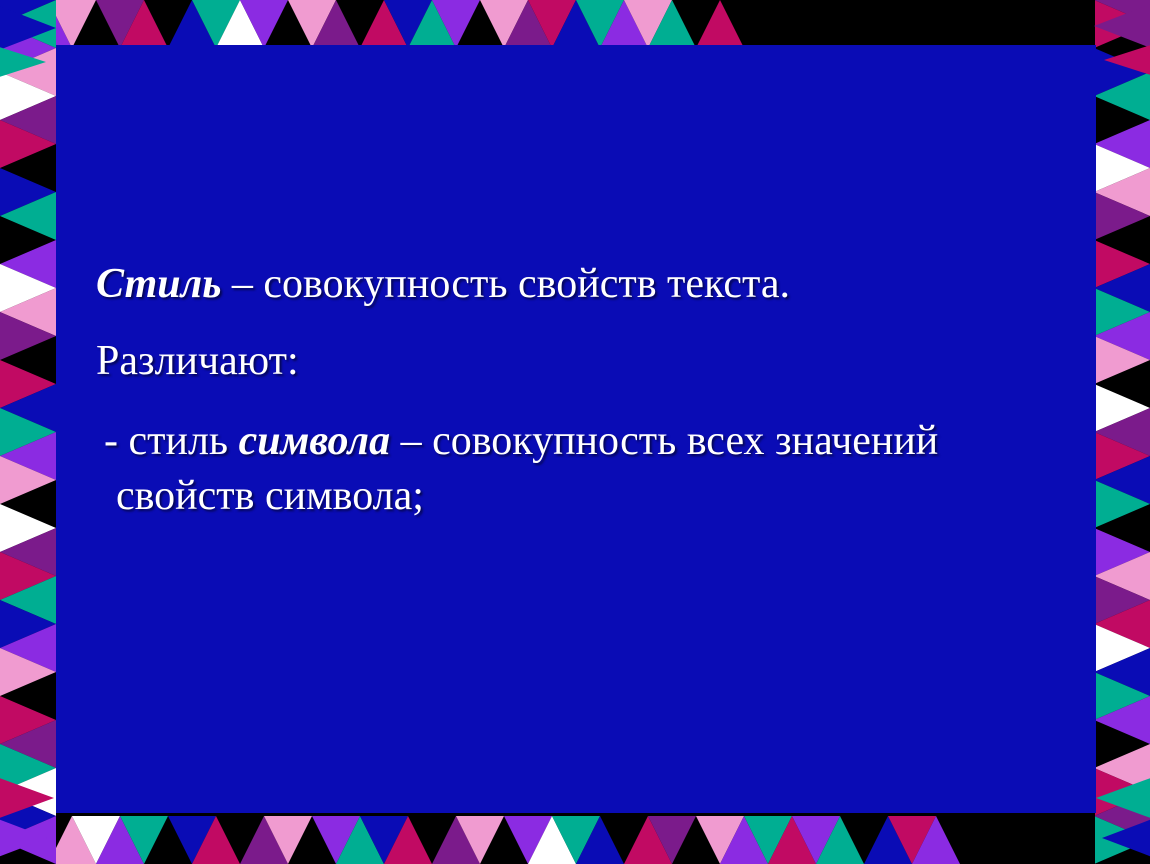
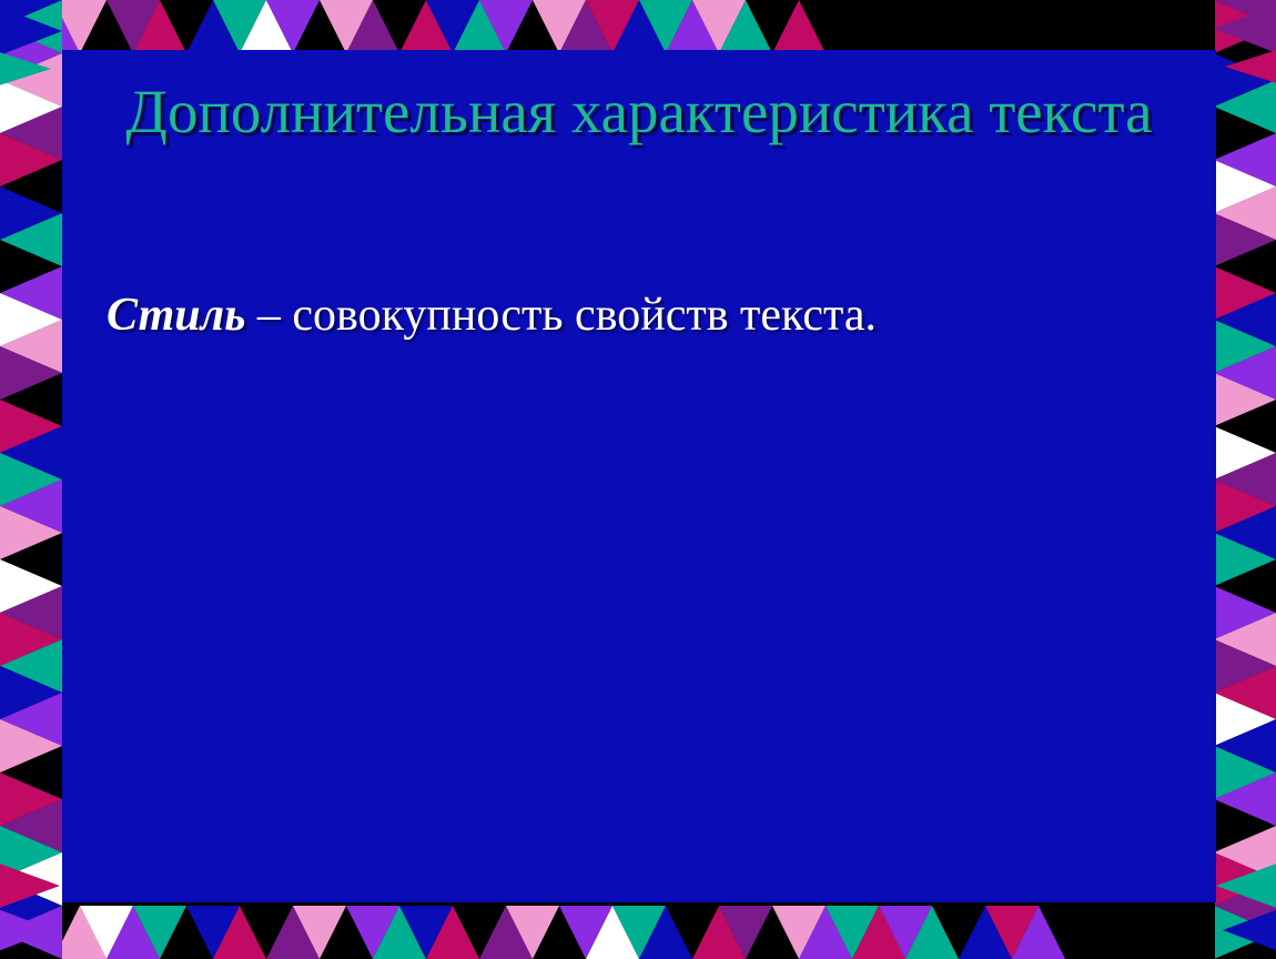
+ Дополнительная характеристика текста
  Стиль – совокупность свойств текста.
- Различают:
- - стиль символа – совокупность всех значений свойств символа;
